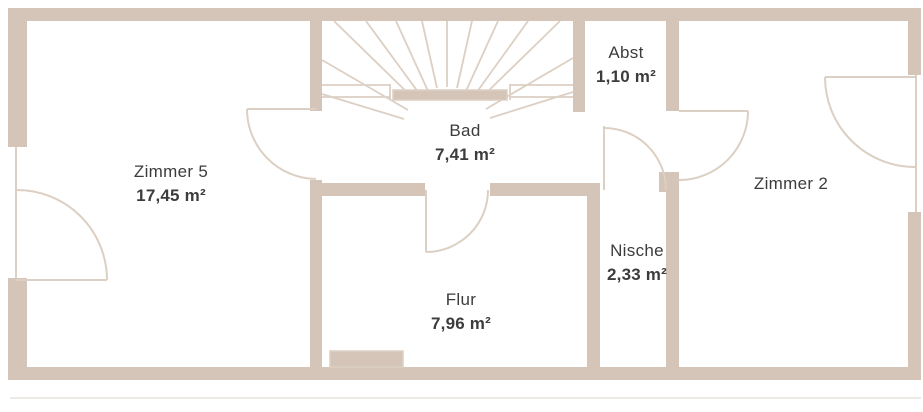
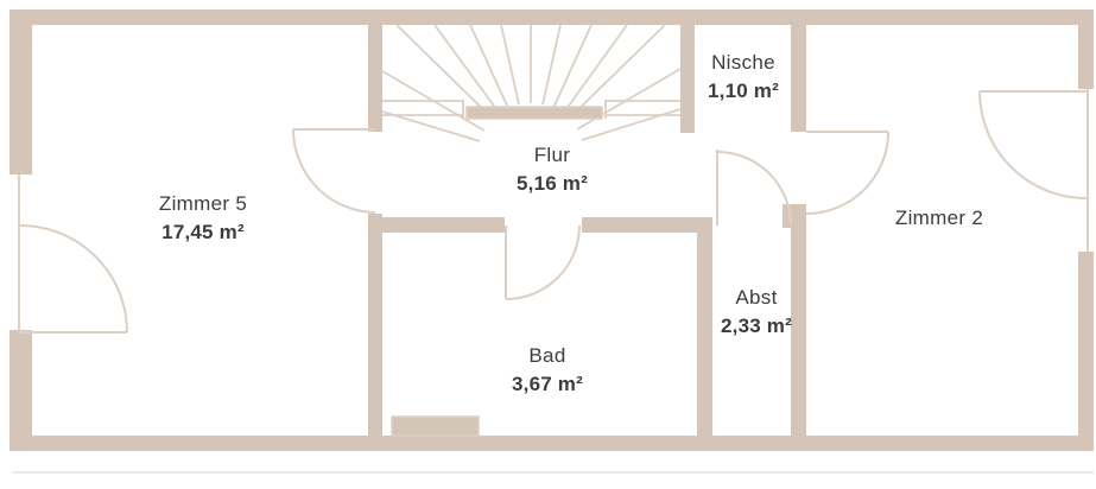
  Zimmer 5
  17,45 m²
- Bad
+ Flur
- 7,41 m²
+ 5,16 m²
- Abst
+ Nische
  1,10 m²
  Zimmer 2
- Nische
+ Abst
  2,33 m²
- Flur
+ Bad
- 7,96 m²
+ 3,67 m²
